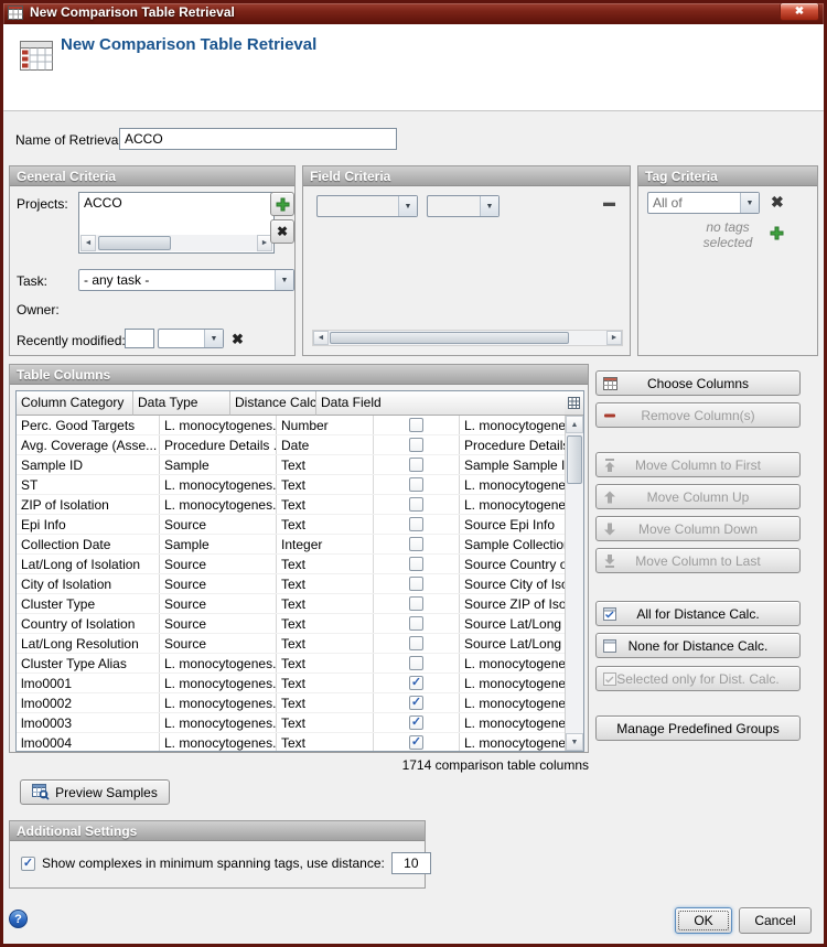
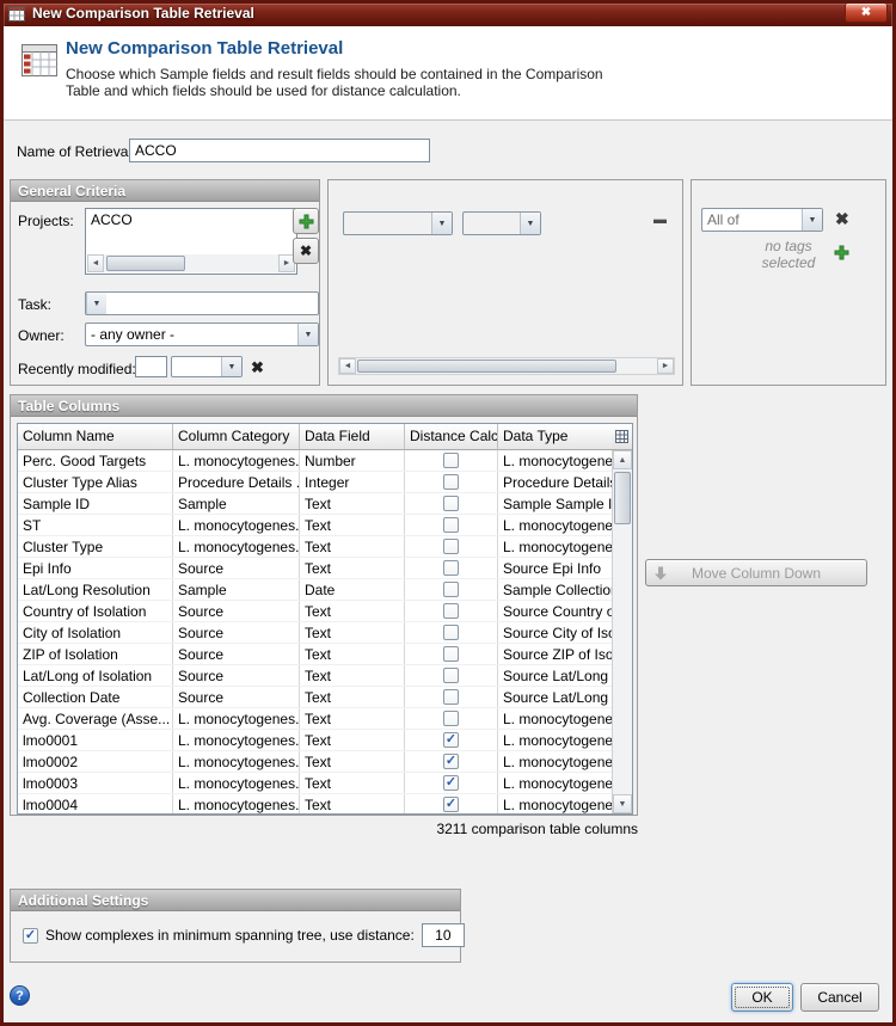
  New Comparison Table Retrieval
  ✖
  New Comparison Table Retrieval
+ Choose which Sample fields and result fields should be contained in the Comparison Table and which fields should be used for distance calculation.
  Name of Retrieva
  ACCO
  General Criteria
  Projects:
  ACCO
  ✖
  Task:
- - any task -
  Owner:
+ - any owner -
  Recently modified
  ✖
- Field Criteria
  ▬
- Tag Criteria
  All of
  ✖
  no tags
  selected
  Table Columns
+ Column Name
  Column Category
- Data Type
+ Data Field
  Distance Calc
- Data Field
+ Data Type
  Perc. Good Targets
  L. monocytogenes.
  Number
  L. monocytogene
- Avg. Coverage (Asse...
+ Cluster Type Alias
  Procedure Details .
- Date
+ Integer
  Procedure Detail
  Sample ID
  Sample
  Text
  Sample Sample I
  ST
  L. monocytogenes.
  Text
  L. monocytogene
- ZIP of Isolation
+ Cluster Type
  L. monocytogenes.
  Text
  L. monocytogene
  Epi Info
  Source
  Text
  Source Epi Info
- Collection Date
+ Lat/Long Resolution
  Sample
- Integer
+ Date
  Sample Collectio
- Lat/Long of Isolation
+ Country of Isolation
  Source
  Text
  Source Country
  City of Isolation
  Source
  Text
  Source City of Is
- Cluster Type
+ ZIP of Isolation
  Source
  Text
  Source ZIP of Iso
- Country of Isolation
+ Lat/Long of Isolation
  Source
  Text
  Source Lat/Long
- Lat/Long Resolution
+ Collection Date
  Source
  Text
  Source Lat/Long
- Cluster Type Alias
+ Avg. Coverage (Asse...
  L. monocytogenes.
  Text
  L. monocytogene
  lmo0001
  L. monocytogenes.
  Text
  ✓
  L. monocytogene
  lmo0002
  L. monocytogenes.
  Text
  ✓
  L. monocytogene
  lmo0003
  L. monocytogenes.
  Text
  ✓
  L. monocytogene
  lmo0004
  L. monocytogenes.
  Text
  ✓
  L. monocytogene
- 1714 comparison table columns
+ 3211 comparison table columns
- Choose Columns
- Remove Column(s)
- Move Column to First
- Move Column Up
  Move Column Down
- Move Column to Last
- All for Distance Calc.
- None for Distance Calc.
- Selected only for Dist. Calc.
- Manage Predefined Groups
- Preview Samples
  Additional Settings
  ✓
- Show complexes in minimum spanning tags, use distance:
+ Show complexes in minimum spanning tree, use distance:
  10
  ?
  OK
  Cancel
